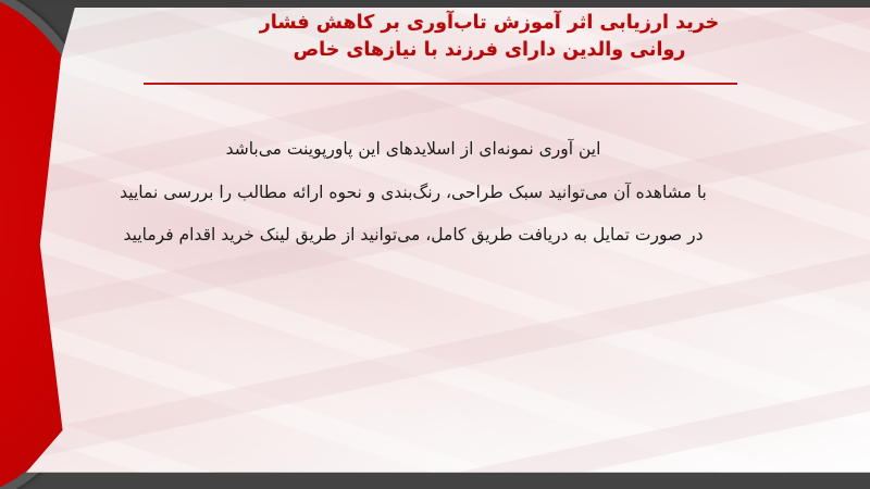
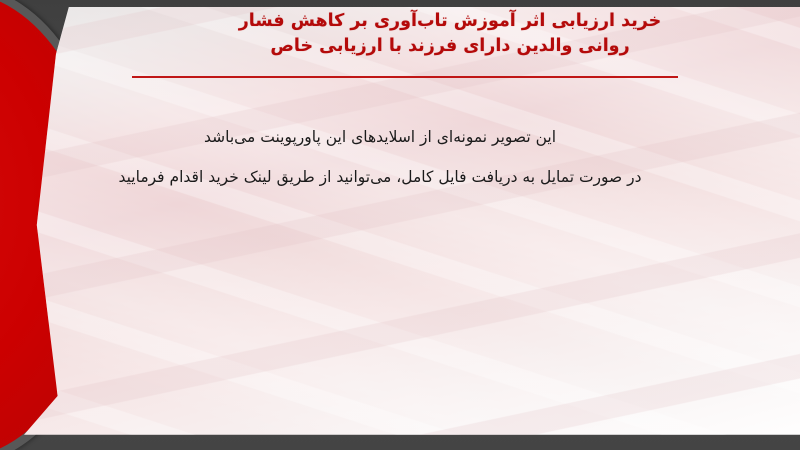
  خرید ارزیابی اثر آموزش تاب‌آوری بر کاهش فشار
- روانی والدین دارای فرزند با نیازهای خاص
+ روانی والدین دارای فرزند با ارزیابی خاص
- این آوری نمونه‌ای از اسلایدهای این پاورپوینت می‌باشد
+ این تصویر نمونه‌ای از اسلایدهای این پاورپوینت می‌باشد
- با مشاهده آن میتوانید سبک طراحی، رنگ‌بندی و نحوه ارائه مطالب را بررسی نمایید
- در صورت تمایل به دریافت طریق کامل، می‌توانید از طریق لینک خرید اقدام فرمایید
+ در صورت تمایل به دریافت فایل کامل، می‌توانید از طریق لینک خرید اقدام فرمایید
